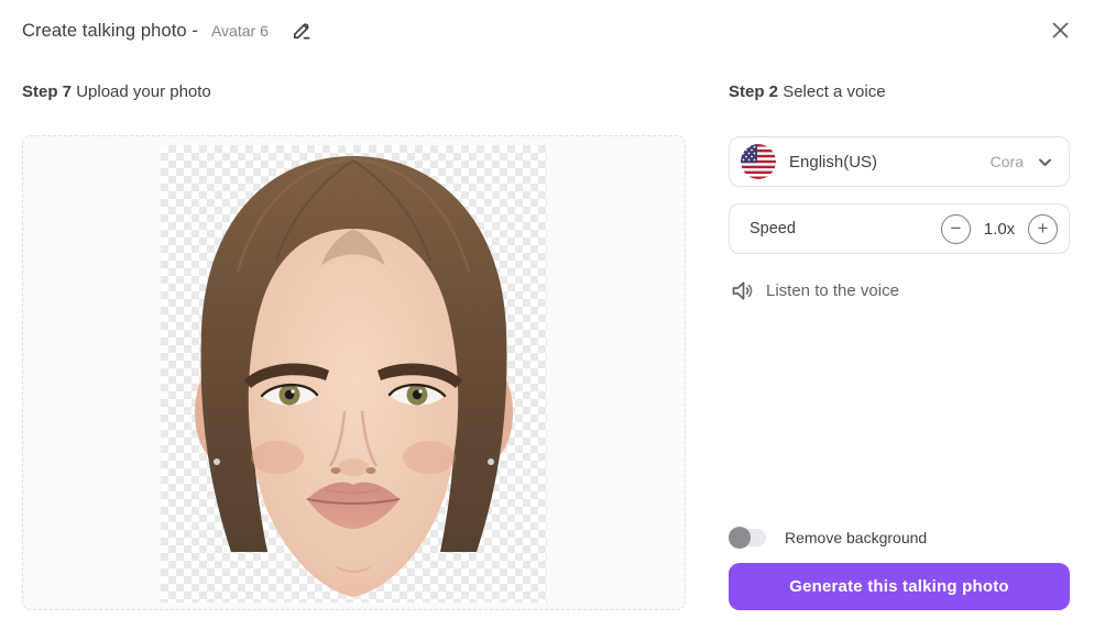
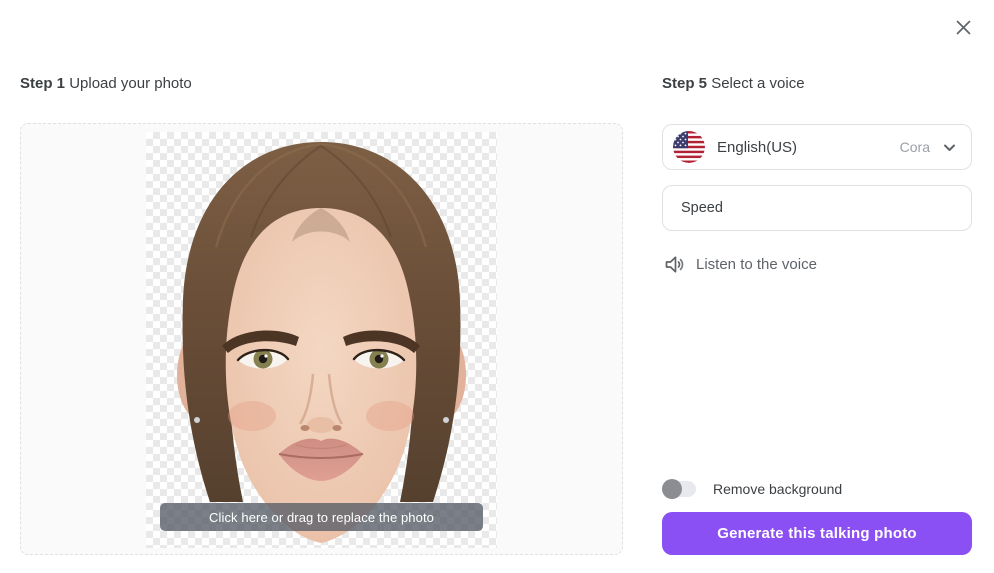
- Create talking photo -
- Avatar 6
- Step 7 Upload your photo
+ Step 1 Upload your photo
- Step 2 Select a voice
+ Step 5 Select a voice
+ Click here or drag to replace the photo
  English(US)
  Cora
  Speed
- −
- 1.0x
- +
  Listen to the voice
  Remove background
  Generate this talking photo
